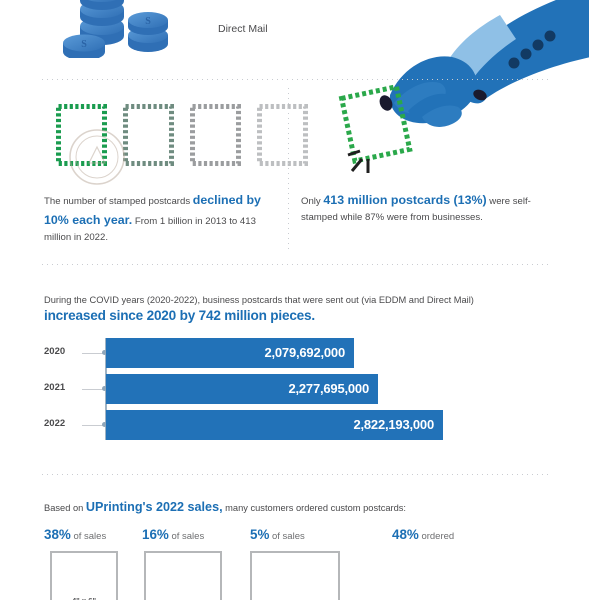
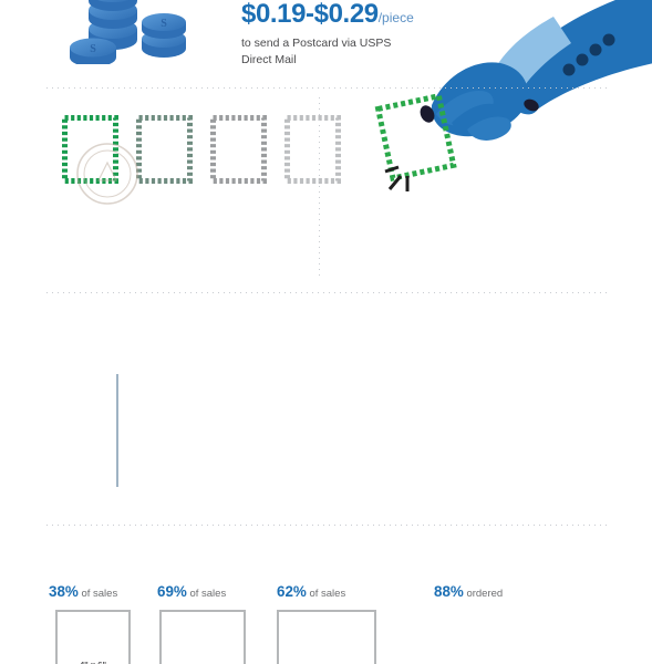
  S
  S
+ $0.19-$0.29/piece
+ to send a Postcard via USPS
  Direct Mail
- The number of stamped postcards declined by 10% each year. From 1 billion in 2013 to 413 million in 2022.
- Only 413 million postcards (13%) were self-stamped while 87% were from businesses.
- During the COVID years (2020-2022), business postcards that were sent out (via EDDM and Direct Mail)
- increased since 2020 by 742 million pieces.
- 2020
- 2,079,692,000
- 2021
- 2,277,695,000
- 2022
- 2,822,193,000
- Based on UPrinting's 2022 sales, many customers ordered custom postcards:
  38% of sales
- 16% of sales
+ 69% of sales
- 5% of sales
+ 62% of sales
- 48% ordered
+ 88% ordered
